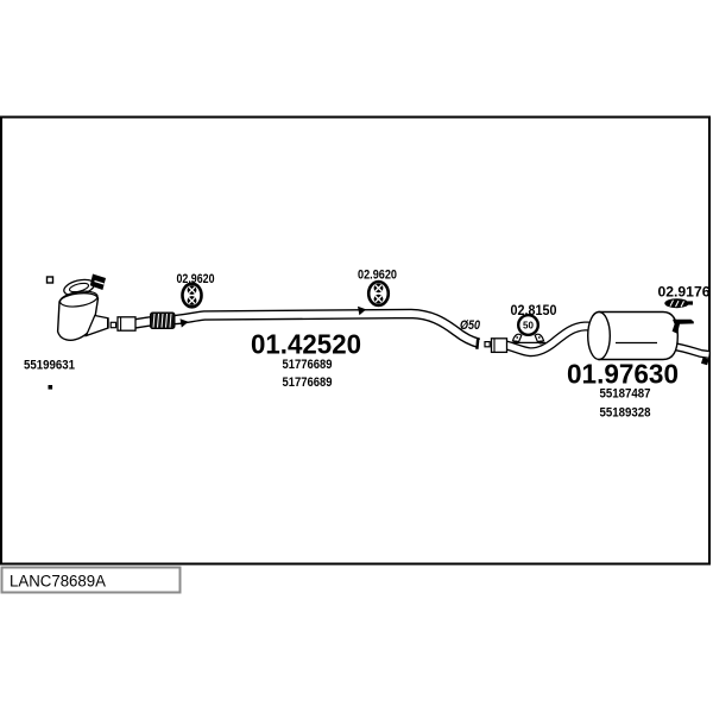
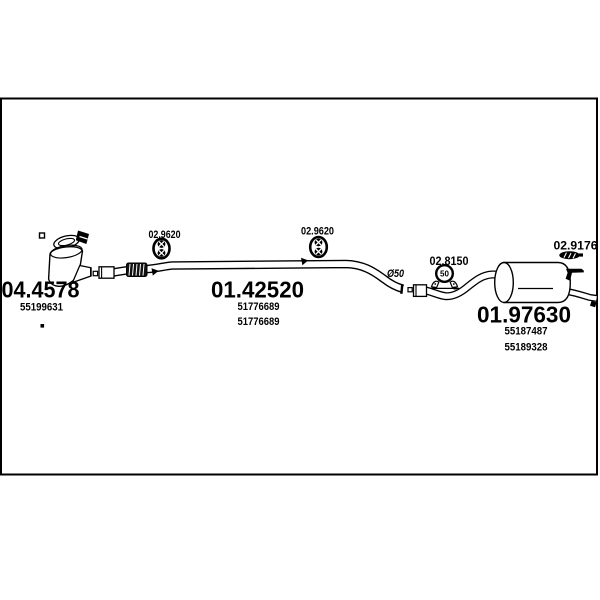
  50
  02.9620
  02.9620
  02.8150
  02.9176
  Ø50
+ 04.4578
  55199631
  01.42520
  51776689
  51776689
  01.97630
  55187487
  55189328
- LANC78689A
